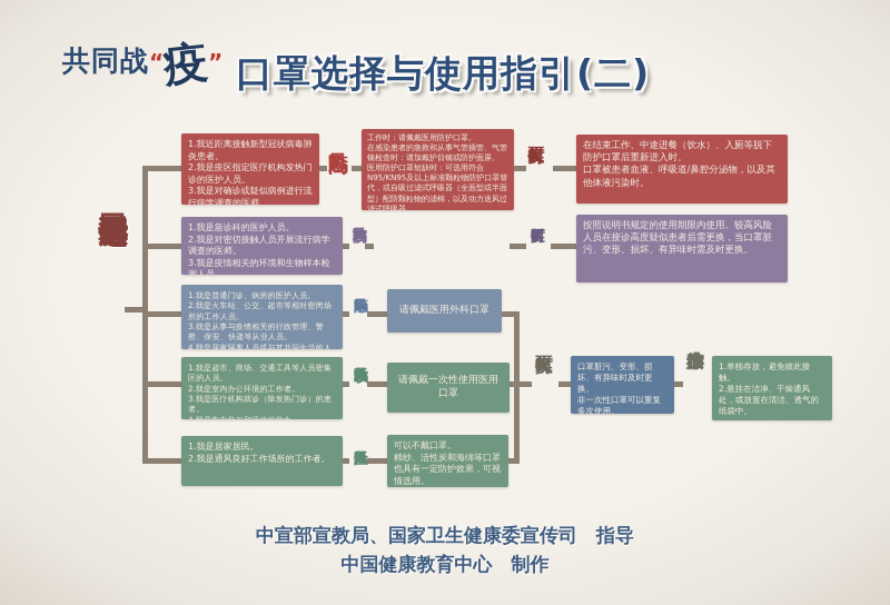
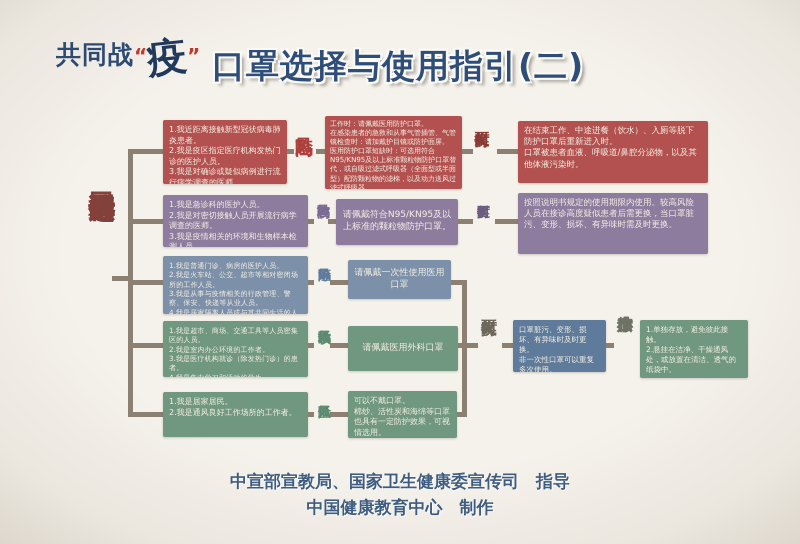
  口罩选择与使用指引(二)
  1.我近距离接触新型冠状病毒肺炎患者。
  2.我是疫区指定医疗机构发热门诊的医护人员。
  3.我是对确诊或疑似病例进行流行病学调查的医师。
  工作时：请佩戴医用防护口罩。
  在感染患者的急救和从事气管插管、气管镜检查时：请加戴护目镜或防护面屏。
  医用防护口罩短缺时：可选用符合N95/KN95及以上标准颗粒物防护口罩替代，或自吸过滤式呼吸器（全面型或半面型）配防颗粒物的滤棉，以及动力送风过滤式呼吸器。
  在结束工作、中途进餐（饮水）、入厕等脱下防护口罩后重新进入时。
  口罩被患者血液、呼吸道/鼻腔分泌物，以及其他体液污染时。
  1.我是急诊科的医护人员。
  2.我是对密切接触人员开展流行病学调查的医师。
  3.我是疫情相关的环境和生物样本检测人员。
+ 请佩戴符合N95/KN95及以上标准的颗粒物防护口罩。
  按照说明书规定的使用期限内使用。较高风险人员在接诊高度疑似患者后需更换，当口罩脏污、变形、损坏、有异味时需及时更换。
  1.我是普通门诊、病房的医护人员。
  2.我是火车站、公交、超市等相对密闭场所的工作人员。
  3.我是从事与疫情相关的行政管理、警察、保安、快递等从业人员。
  4.我是居家隔离人员或与其共同生活的人
- 请佩戴医用外科口罩
+ 请佩戴一次性使用医用口罩
  1.我是超市、商场、交通工具等人员密集区的人员。
  2.我是室内办公环境的工作者。
  3.我是医疗机构就诊（除发热门诊）的患者。
- 请佩戴一次性使用医用口罩
+ 请佩戴医用外科口罩
  1.我是居家居民。
  2.我是通风良好工作场所的工作者。
  可以不戴口罩。
  棉纱、活性炭和海绵等口罩也具有一定防护效果，可视情选用。
  口罩脏污、变形、损坏、有异味时及时更换。
  非一次性口罩可以重复多次使用。
  1.单独存放，避免彼此接触。
  2.悬挂在洁净、干燥通风处，或放置在清洁、透气的纸袋中。
  中宣部宣教局、国家卫生健康委宣传司 指导
  中国健康教育中心 制作
